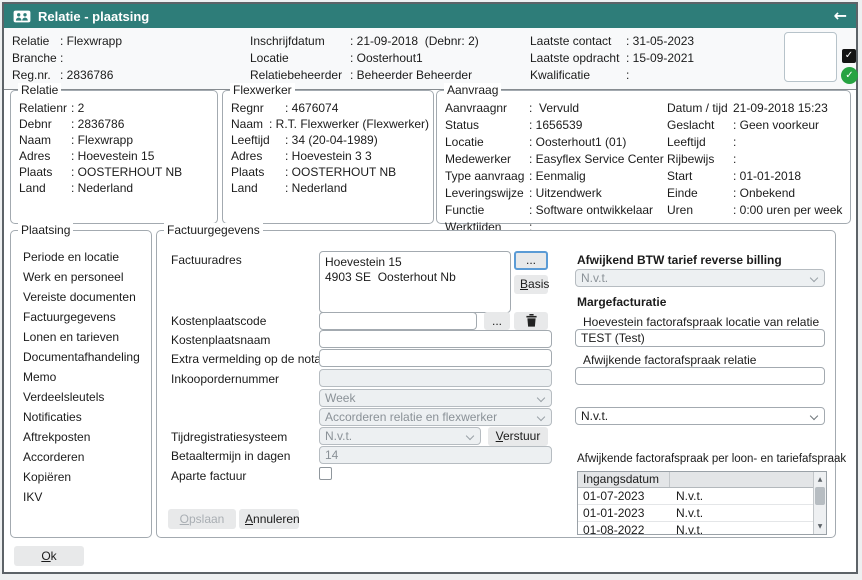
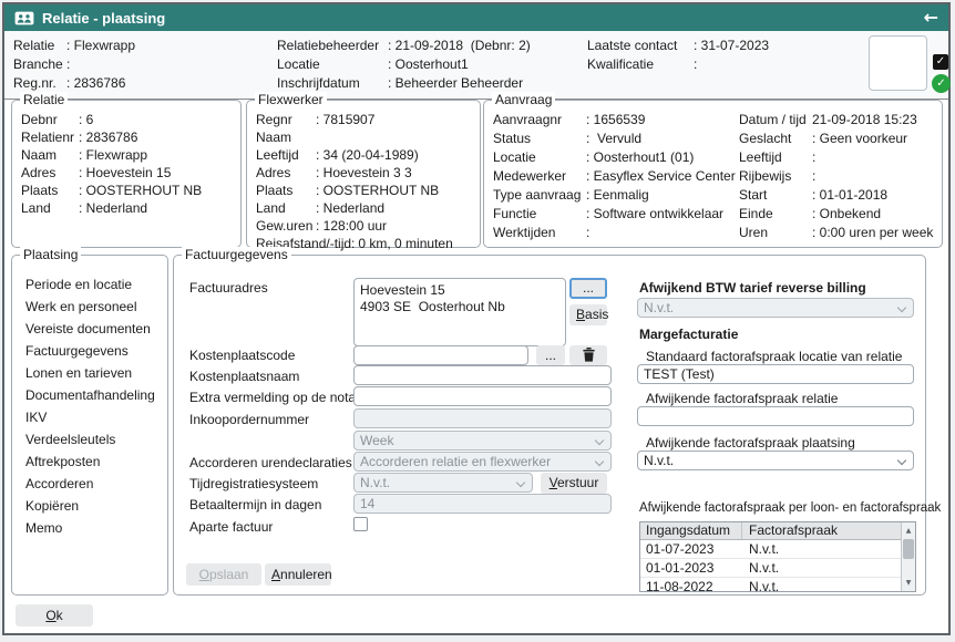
  Relatie - plaatsing
  ←
  Relatie
  : Flexwrapp
  Branche
  :
  Reg.nr.
  : 2836786
- Inschrijfdatum
+ Relatiebeheerder
  : 21-09-2018 (Debnr: 2)
  Locatie
  : Oosterhout1
- Relatiebeheerder
+ Inschrijfdatum
  : Beheerder Beheerder
  Laatste contact
- : 31-05-2023
+ : 31-07-2023
- Laatste opdracht
- : 15-09-2021
  Kwalificatie
  :
  ✓
  ✓
  Relatie
- Relatienr
+ Debnr
- : 2
+ : 6
- Debnr
+ Relatienr
  : 2836786
  Naam
  : Flexwrapp
  Adres
  : Hoevestein 15
  Plaats
  : OOSTERHOUT NB
  Land
  : Nederland
  Flexwerker
  Regnr
- : 4676074
+ : 7815907
  Naam
- : R.T. Flexwerker (Flexwerker)
  Leeftijd
  : 34 (20-04-1989)
  Adres
  : Hoevestein 3 3
  Plaats
  : OOSTERHOUT NB
  Land
  : Nederland
+ Gew.uren
+ : 128:00 uur
+ Reisafstand/-tijd:
+ 0 km, 0 minuten
  Aanvraag
  Aanvraagnr
- : Vervuld
+ : 1656539
  Status
- : 1656539
+ : Vervuld
  Locatie
  : Oosterhout1 (01)
  Medewerker
  : Easyflex Service Center
  Type aanvraag
  : Eenmalig
- Leveringswijze
- : Uitzendwerk
  Functie
  : Software ontwikkelaar
  Werktijden
  :
  Datum / tijd
  21-09-2018 15:23
  Geslacht
  : Geen voorkeur
  Leeftijd
  :
  Rijbewijs
  :
  Start
  : 01-01-2018
  Einde
  : Onbekend
  Uren
  : 0:00 uren per week
  Plaatsing
  Periode en locatie
  Werk en personeel
  Vereiste documenten
  Factuurgegevens
  Lonen en tarieven
  Documentafhandeling
- Memo
+ IKV
  Verdeelsleutels
- Notificaties
  Aftrekposten
  Accorderen
  Kopiëren
- IKV
+ Memo
  Factuurgegevens
  Factuuradres
  Kostenplaatscode
  Kostenplaatsnaam
  Extra vermelding op de nota
  Inkoopordernummer
+ Accorderen urendeclaraties
  Tijdregistratiesysteem
  Betaaltermijn in dagen
  Aparte factuur
  Hoevestein 15
  4903 SE Oosterhout Nb
  ...
  Basis
  ...
  Week
  Accorderen relatie en flexwerker
  N.v.t.
  Verstuur
  14
  Opslaan
  Annuleren
  Afwijkend BTW tarief reverse billing
  N.v.t.
  Margefacturatie
- Hoevestein factorafspraak locatie van relatie
+ Standaard factorafspraak locatie van relatie
  TEST (Test)
  Afwijkende factorafspraak relatie
+ Afwijkende factorafspraak plaatsing
  N.v.t.
- Afwijkende factorafspraak per loon- en tariefafspraak
+ Afwijkende factorafspraak per loon- en factorafspraak
  Ingangsdatum
+ Factorafspraak
  01-07-2023
  N.v.t.
  01-01-2023
  N.v.t.
- 01-08-2022
+ 11-08-2022
  N.v.t.
  Ok
